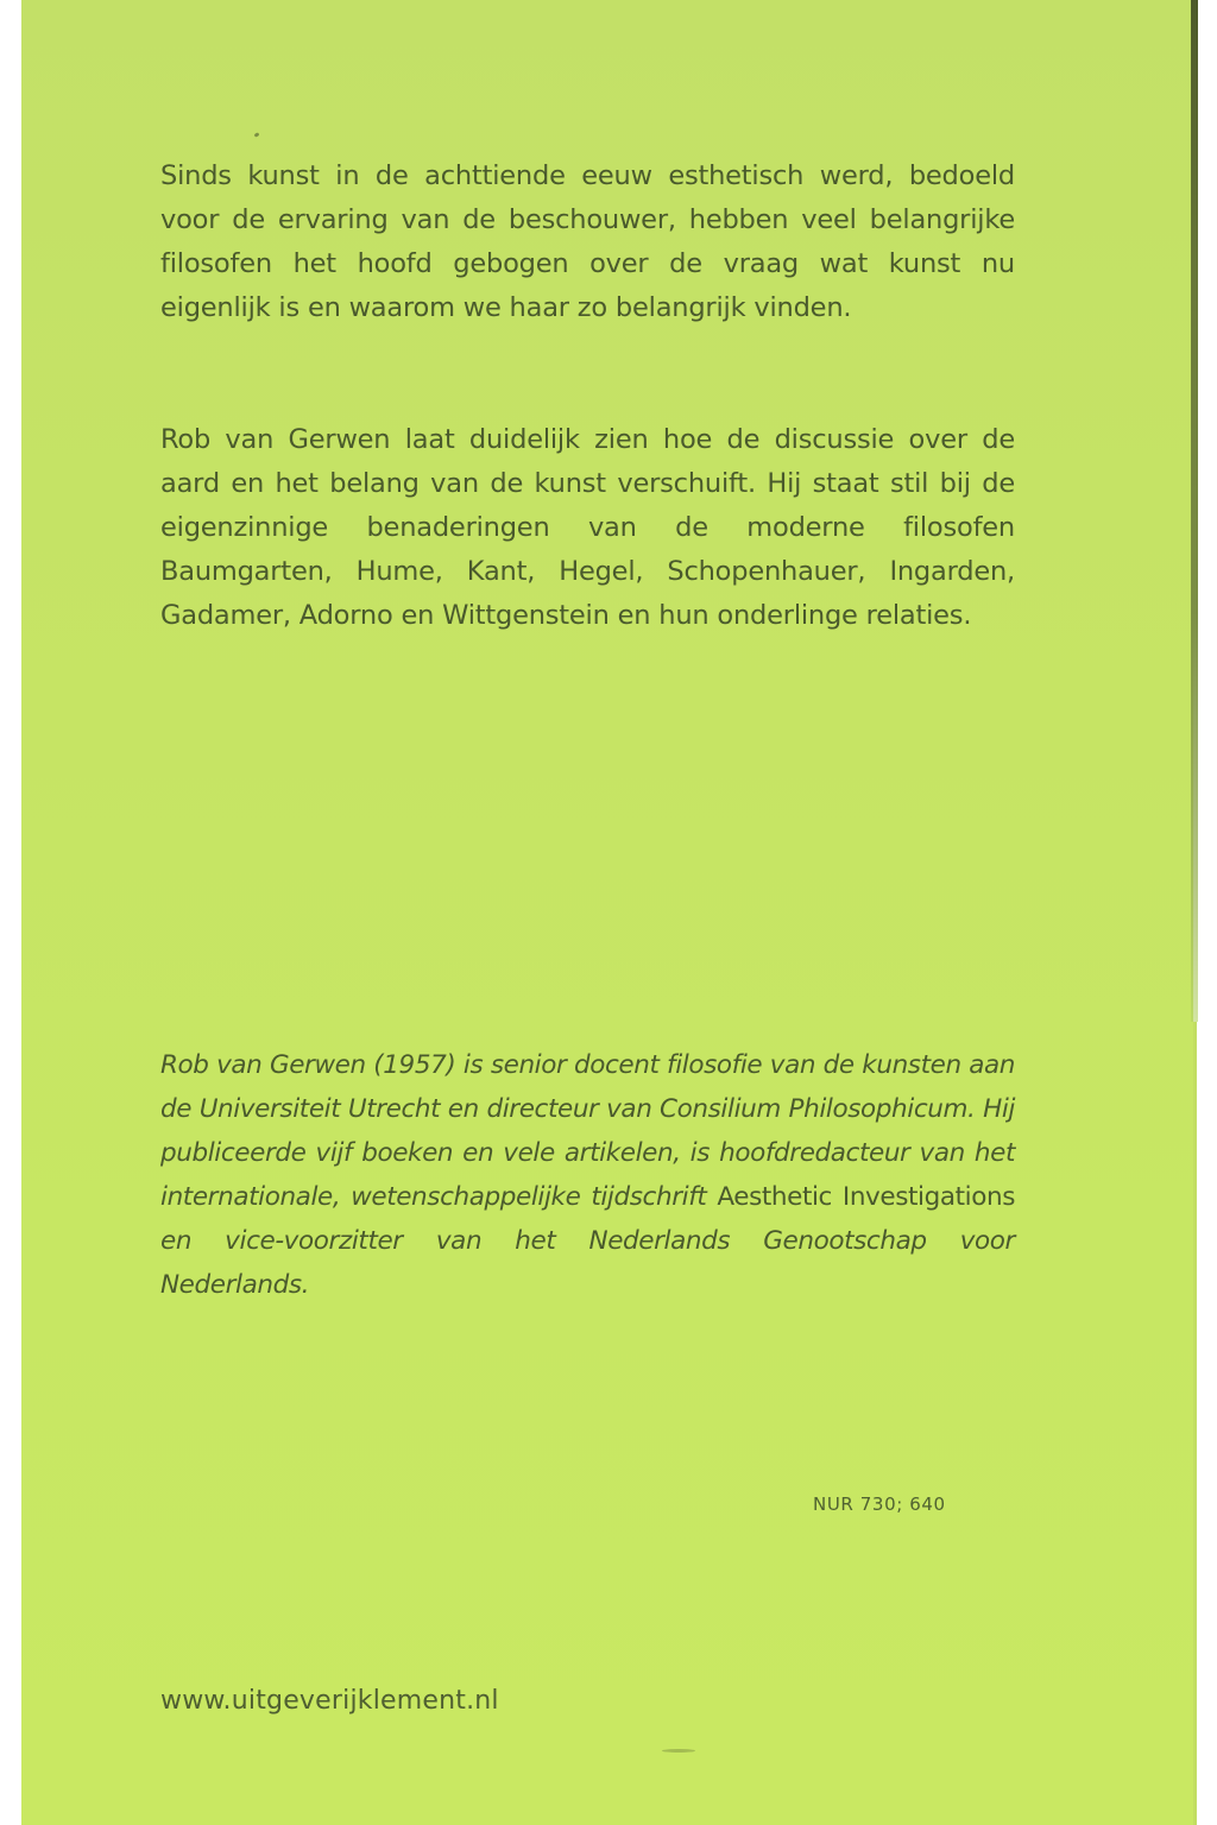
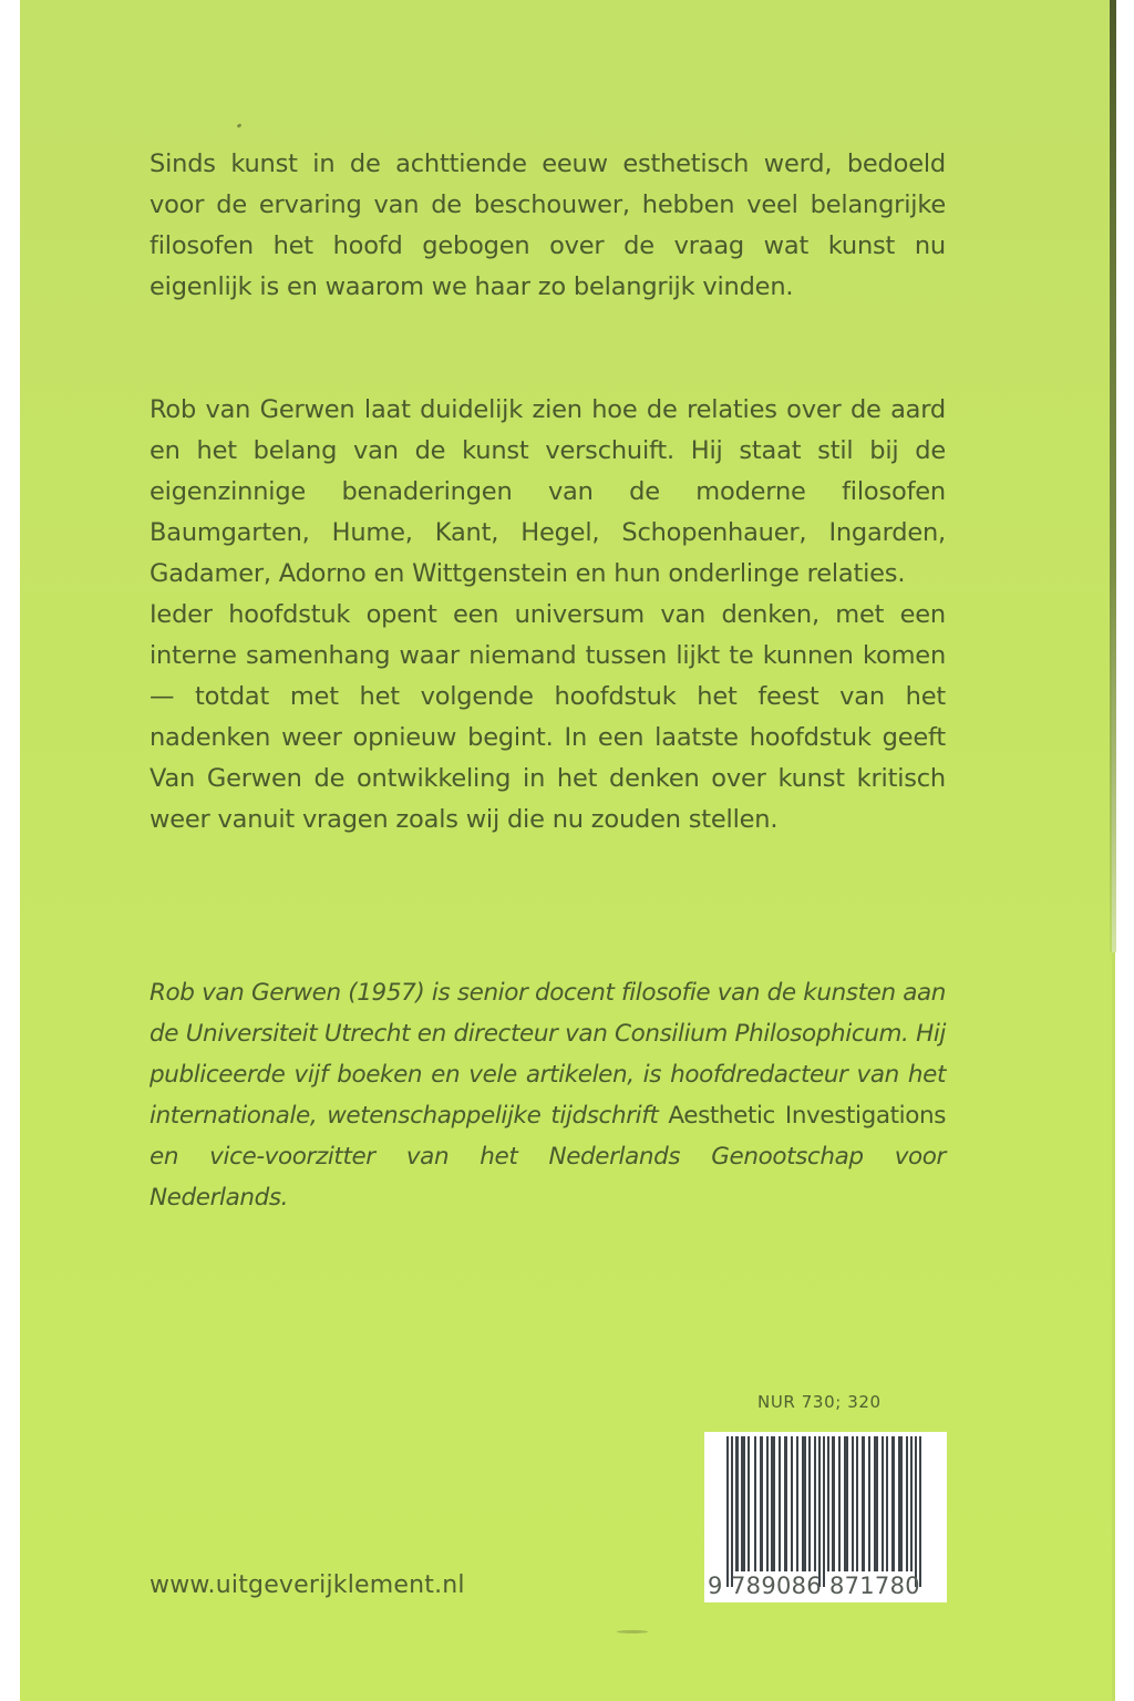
  Sinds kunst in de achttiende eeuw esthetisch werd, bedoeld voor de ervaring van de beschouwer, hebben veel belangrijke filosofen het hoofd gebogen over de vraag wat kunst nu eigenlijk is en waarom we haar zo belangrijk vinden.
- Rob van Gerwen laat duidelijk zien hoe de discussie over de aard en het belang van de kunst verschuift. Hij staat stil bij de eigenzinnige benaderingen van de moderne filosofen Baumgarten, Hume, Kant, Hegel, Schopenhauer, Ingarden, Gadamer, Adorno en Wittgenstein en hun onderlinge relaties.
+ Rob van Gerwen laat duidelijk zien hoe de relaties over de aard en het belang van de kunst verschuift. Hij staat stil bij de eigenzinnige benaderingen van de moderne filosofen Baumgarten, Hume, Kant, Hegel, Schopenhauer, Ingarden, Gadamer, Adorno en Wittgenstein en hun onderlinge relaties.
+ Ieder hoofdstuk opent een universum van denken, met een interne samenhang waar niemand tussen lijkt te kunnen komen — totdat met het volgende hoofdstuk het feest van het nadenken weer opnieuw begint. In een laatste hoofdstuk geeft Van Gerwen de ontwikkeling in het denken over kunst kritisch weer vanuit vragen zoals wij die nu zouden stellen.
  Rob van Gerwen (1957) is senior docent filosofie van de kunsten aan de Universiteit Utrecht en directeur van Consilium Philosophicum. Hij publiceerde vijf boeken en vele artikelen, is hoofdredacteur van het internationale, wetenschappelijke tijdschrift Aesthetic Investigations en vice-voorzitter van het Nederlands Genootschap voor Nederlands.
- NUR 730; 640
+ NUR 730; 320
+ 9
+ 789086 871780
  www.uitgeverijklement.nl
